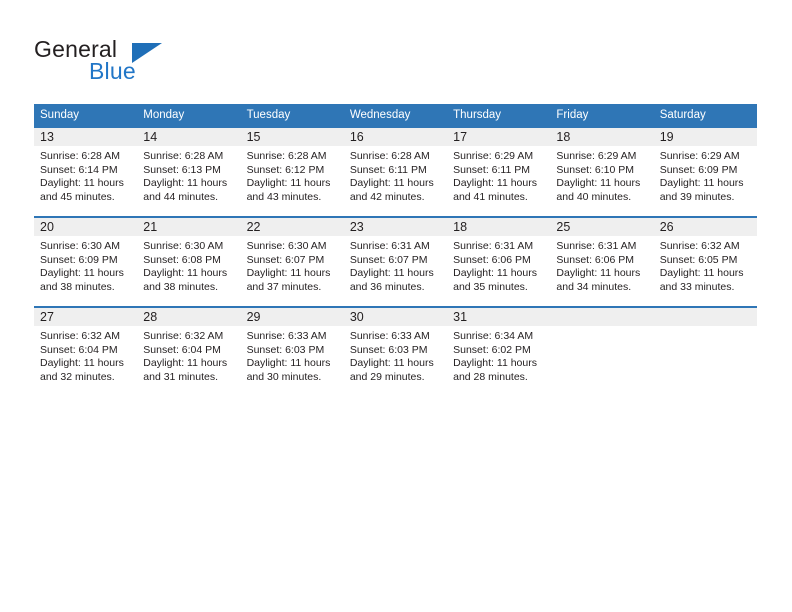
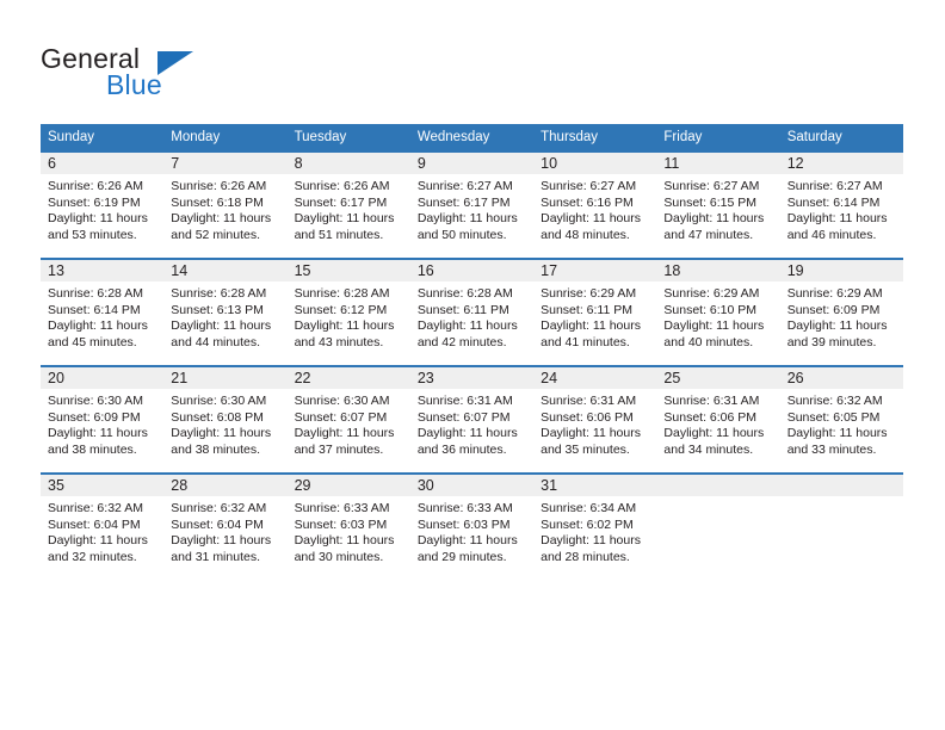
  General
  Blue
  Sunday	Monday	Tuesday	Wednesday	Thursday	Friday	Saturday
+ 6Sunrise: 6:26 AMSunset: 6:19 PMDaylight: 11 hoursand 53 minutes.	7Sunrise: 6:26 AMSunset: 6:18 PMDaylight: 11 hoursand 52 minutes.	8Sunrise: 6:26 AMSunset: 6:17 PMDaylight: 11 hoursand 51 minutes.	9Sunrise: 6:27 AMSunset: 6:17 PMDaylight: 11 hoursand 50 minutes.	10Sunrise: 6:27 AMSunset: 6:16 PMDaylight: 11 hoursand 48 minutes.	11Sunrise: 6:27 AMSunset: 6:15 PMDaylight: 11 hoursand 47 minutes.	12Sunrise: 6:27 AMSunset: 6:14 PMDaylight: 11 hoursand 46 minutes.
  13Sunrise: 6:28 AMSunset: 6:14 PMDaylight: 11 hoursand 45 minutes.	14Sunrise: 6:28 AMSunset: 6:13 PMDaylight: 11 hoursand 44 minutes.	15Sunrise: 6:28 AMSunset: 6:12 PMDaylight: 11 hoursand 43 minutes.	16Sunrise: 6:28 AMSunset: 6:11 PMDaylight: 11 hoursand 42 minutes.	17Sunrise: 6:29 AMSunset: 6:11 PMDaylight: 11 hoursand 41 minutes.	18Sunrise: 6:29 AMSunset: 6:10 PMDaylight: 11 hoursand 40 minutes.	19Sunrise: 6:29 AMSunset: 6:09 PMDaylight: 11 hoursand 39 minutes.
- 20Sunrise: 6:30 AMSunset: 6:09 PMDaylight: 11 hoursand 38 minutes.	21Sunrise: 6:30 AMSunset: 6:08 PMDaylight: 11 hoursand 38 minutes.	22Sunrise: 6:30 AMSunset: 6:07 PMDaylight: 11 hoursand 37 minutes.	23Sunrise: 6:31 AMSunset: 6:07 PMDaylight: 11 hoursand 36 minutes.	18Sunrise: 6:31 AMSunset: 6:06 PMDaylight: 11 hoursand 35 minutes.	25Sunrise: 6:31 AMSunset: 6:06 PMDaylight: 11 hoursand 34 minutes.	26Sunrise: 6:32 AMSunset: 6:05 PMDaylight: 11 hoursand 33 minutes.
+ 20Sunrise: 6:30 AMSunset: 6:09 PMDaylight: 11 hoursand 38 minutes.	21Sunrise: 6:30 AMSunset: 6:08 PMDaylight: 11 hoursand 38 minutes.	22Sunrise: 6:30 AMSunset: 6:07 PMDaylight: 11 hoursand 37 minutes.	23Sunrise: 6:31 AMSunset: 6:07 PMDaylight: 11 hoursand 36 minutes.	24Sunrise: 6:31 AMSunset: 6:06 PMDaylight: 11 hoursand 35 minutes.	25Sunrise: 6:31 AMSunset: 6:06 PMDaylight: 11 hoursand 34 minutes.	26Sunrise: 6:32 AMSunset: 6:05 PMDaylight: 11 hoursand 33 minutes.
- 27Sunrise: 6:32 AMSunset: 6:04 PMDaylight: 11 hoursand 32 minutes.	28Sunrise: 6:32 AMSunset: 6:04 PMDaylight: 11 hoursand 31 minutes.	29Sunrise: 6:33 AMSunset: 6:03 PMDaylight: 11 hoursand 30 minutes.	30Sunrise: 6:33 AMSunset: 6:03 PMDaylight: 11 hoursand 29 minutes.	31Sunrise: 6:34 AMSunset: 6:02 PMDaylight: 11 hoursand 28 minutes.
+ 35Sunrise: 6:32 AMSunset: 6:04 PMDaylight: 11 hoursand 32 minutes.	28Sunrise: 6:32 AMSunset: 6:04 PMDaylight: 11 hoursand 31 minutes.	29Sunrise: 6:33 AMSunset: 6:03 PMDaylight: 11 hoursand 30 minutes.	30Sunrise: 6:33 AMSunset: 6:03 PMDaylight: 11 hoursand 29 minutes.	31Sunrise: 6:34 AMSunset: 6:02 PMDaylight: 11 hoursand 28 minutes.
